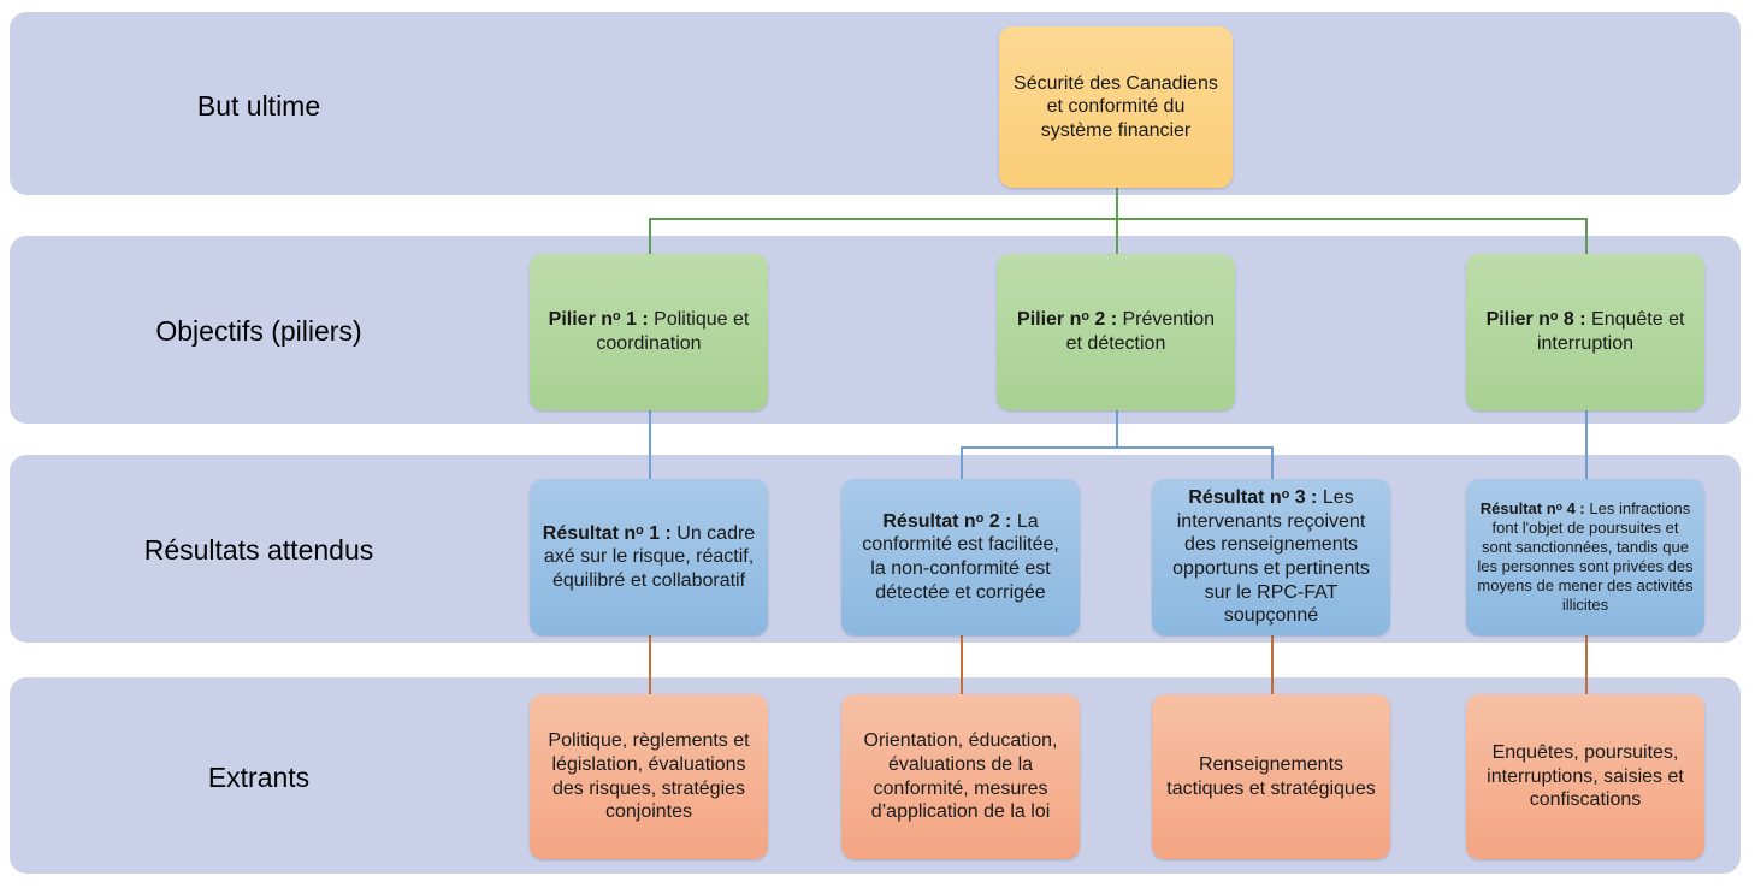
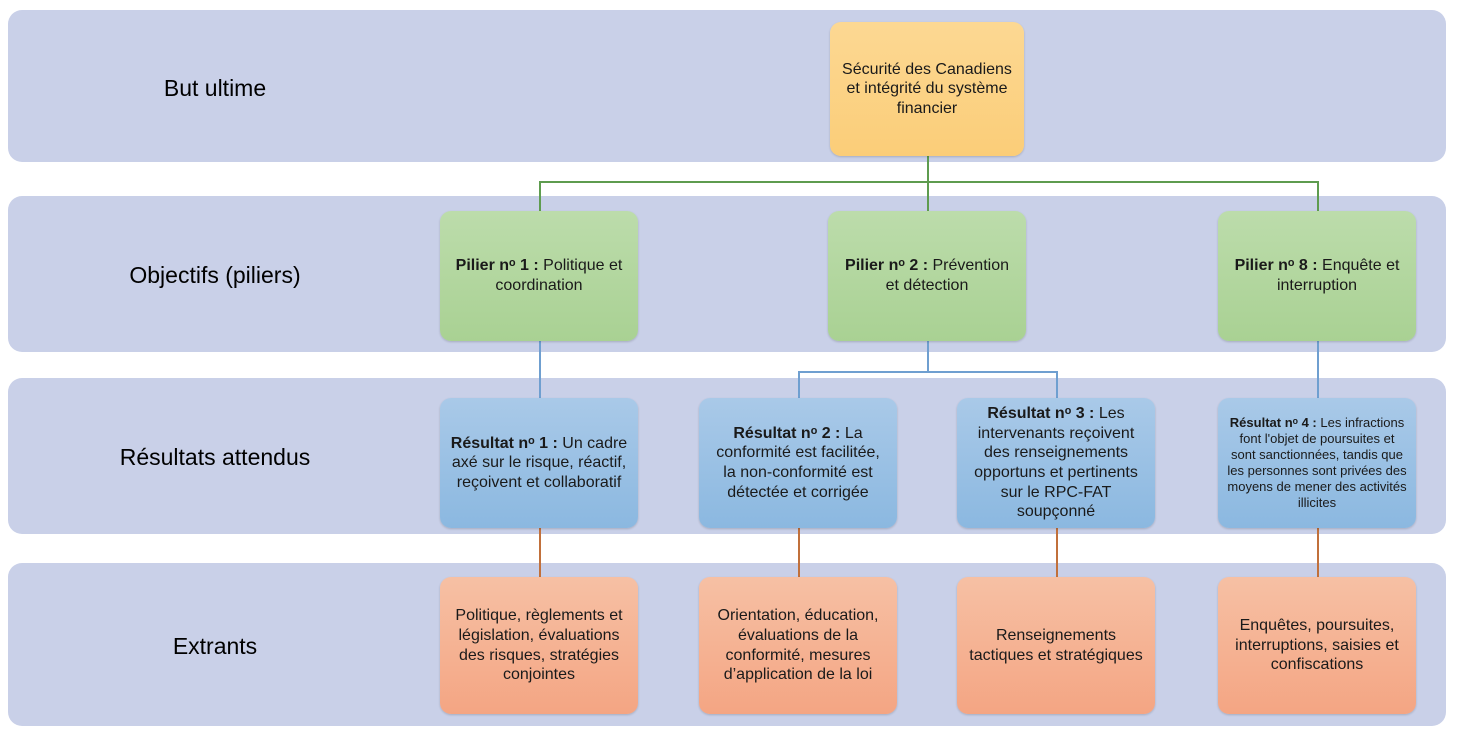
  But ultime
  Objectifs (piliers)
  Résultats attendus
  Extrants
- Sécurité des Canadiens et conformité du système financier
+ Sécurité des Canadiens et intégrité du système financier
  Pilier nᵒ 1 : Politique et coordination
  Pilier nᵒ 2 : Prévention et détection
  Pilier nᵒ 8 : Enquête et interruption
- Résultat nᵒ 1 : Un cadre axé sur le risque, réactif, équilibré et collaboratif
+ Résultat nᵒ 1 : Un cadre axé sur le risque, réactif, reçoivent et collaboratif
  Résultat nᵒ 2 : La conformité est facilitée, la non-conformité est détectée et corrigée
  Résultat nᵒ 3 : Les intervenants reçoivent des renseignements opportuns et pertinents sur le RPC-FAT soupçonné
  Résultat nᵒ 4 : Les infractions font l'objet de poursuites et sont sanctionnées, tandis que les personnes sont privées des moyens de mener des activités illicites
  Politique, règlements et législation, évaluations des risques, stratégies conjointes
  Orientation, éducation, évaluations de la conformité, mesures d’application de la loi
  Renseignements tactiques et stratégiques
  Enquêtes, poursuites, interruptions, saisies et confiscations
